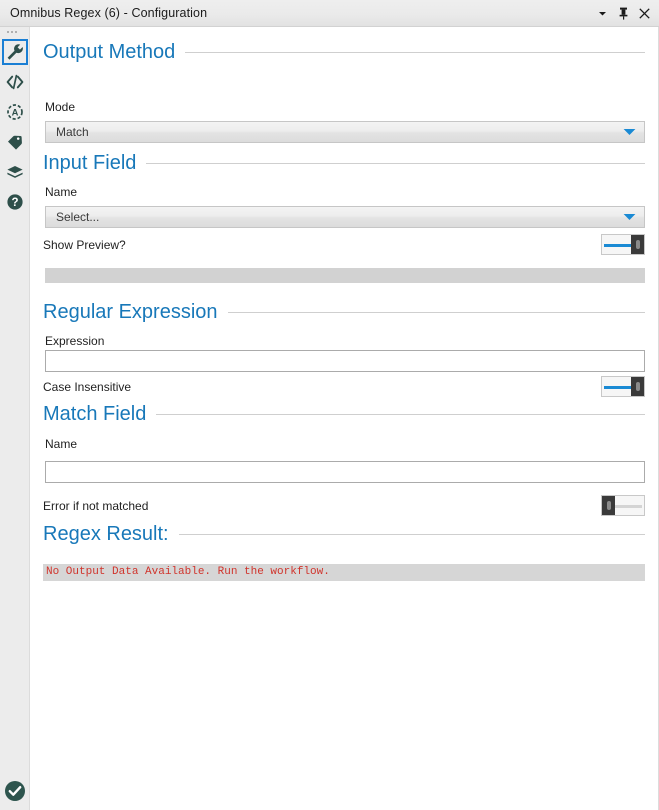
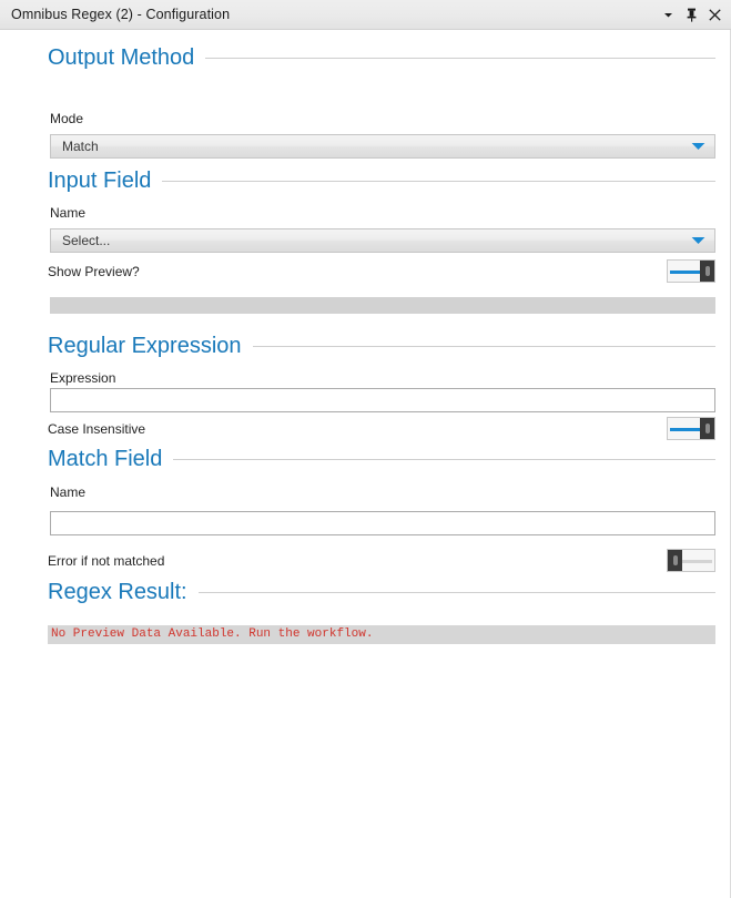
- Omnibus Regex (6) - Configuration
+ Omnibus Regex (2) - Configuration
- A
- ?
  Output Method
  Mode
  Match
  Input Field
  Name
  Select...
  Show Preview?
  Regular Expression
  Expression
  Case Insensitive
  Match Field
  Name
  Error if not matched
  Regex Result:
- No Output Data Available. Run the workflow.
+ No Preview Data Available. Run the workflow.
